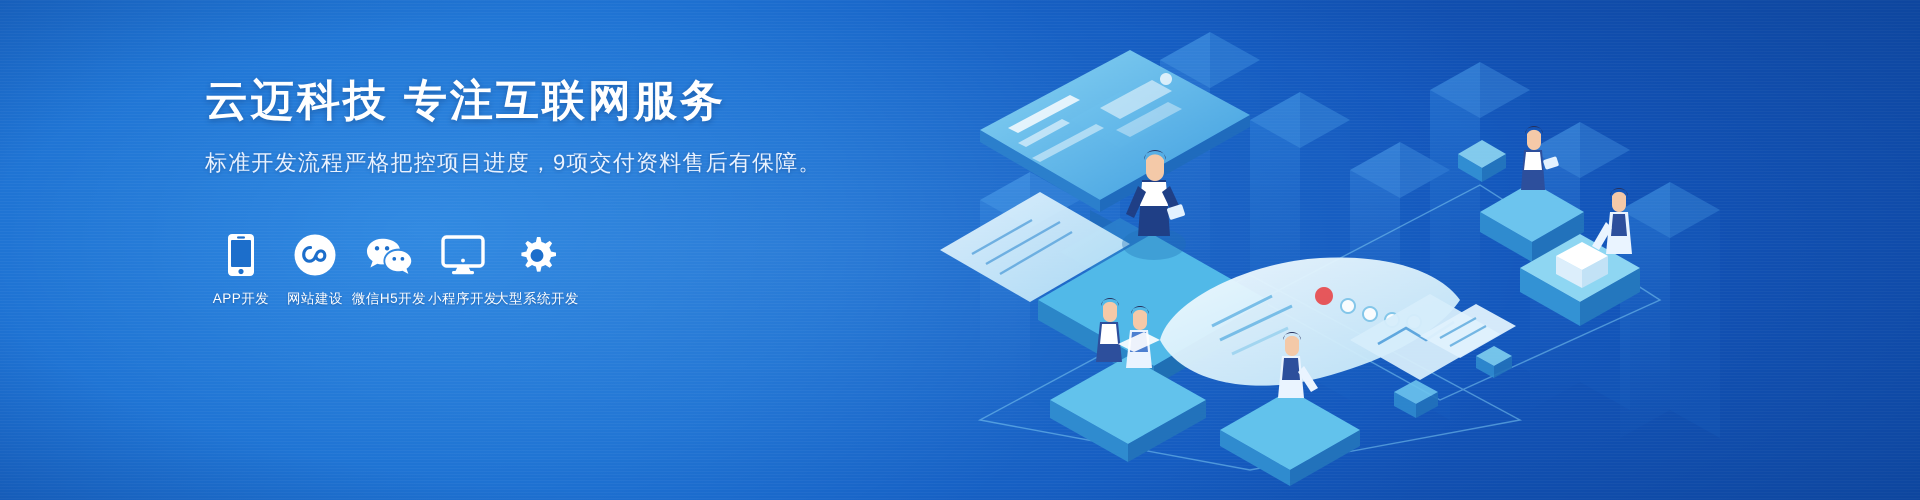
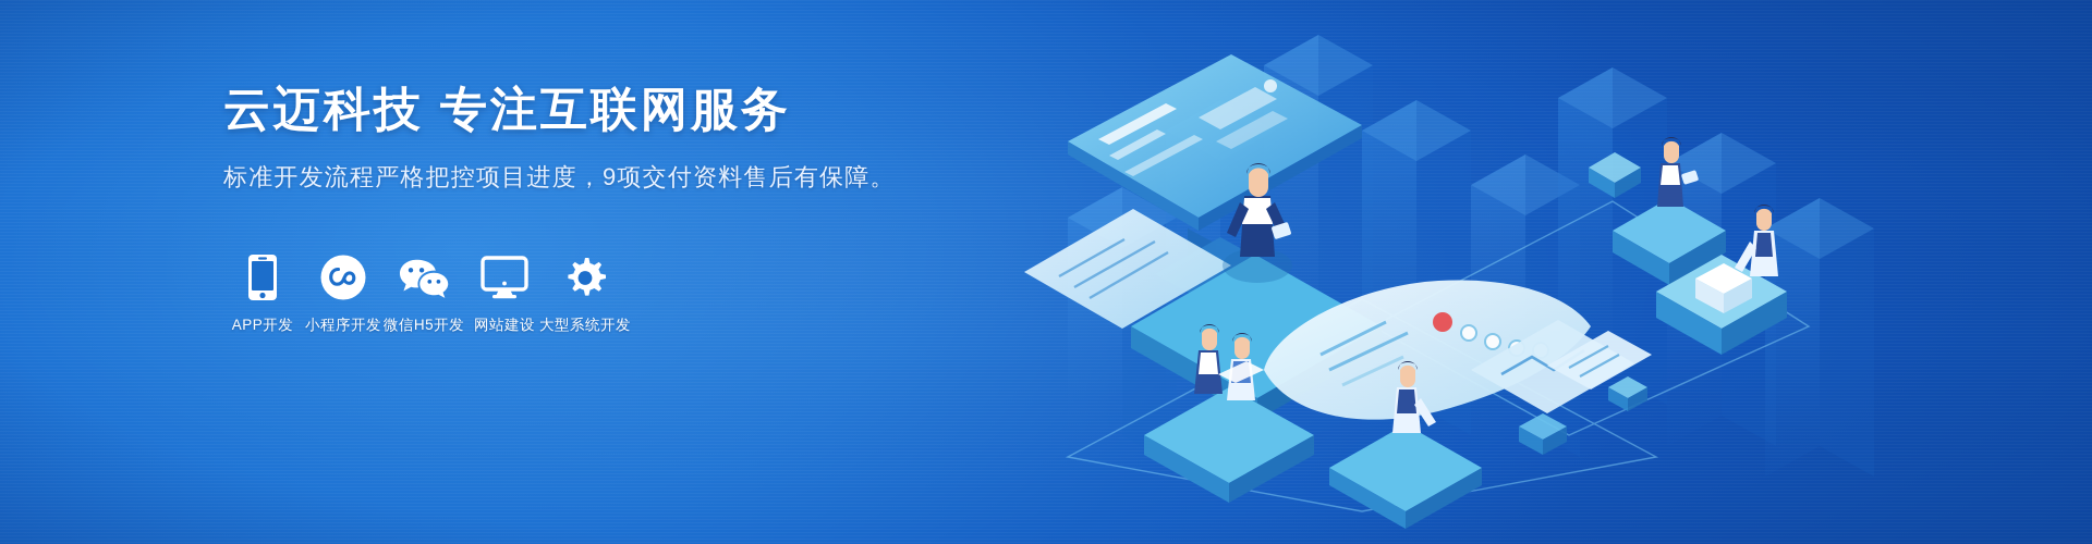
  云迈科技 专注互联网服务
  标准开发流程严格把控项目进度，9项交付资料售后有保障。
  APP开发
- 网站建设
+ 小程序开发
  微信H5开发
- 小程序开发
+ 网站建设
  大型系统开发
